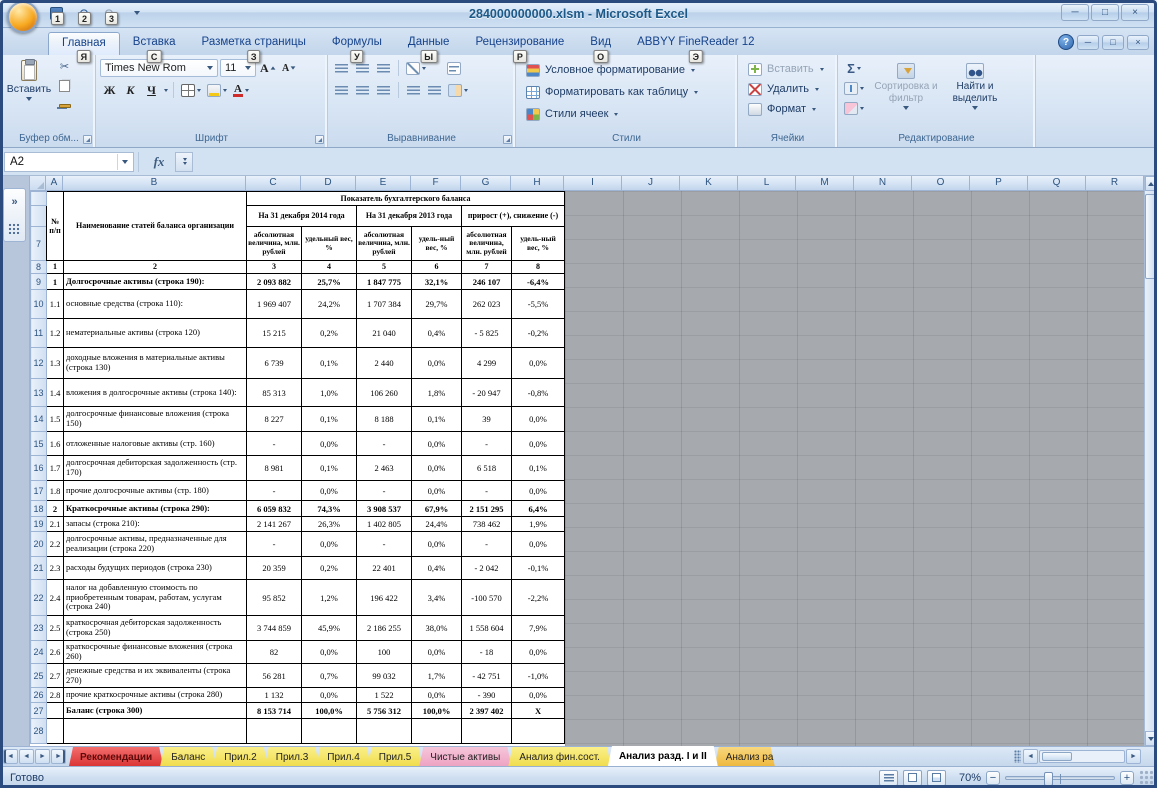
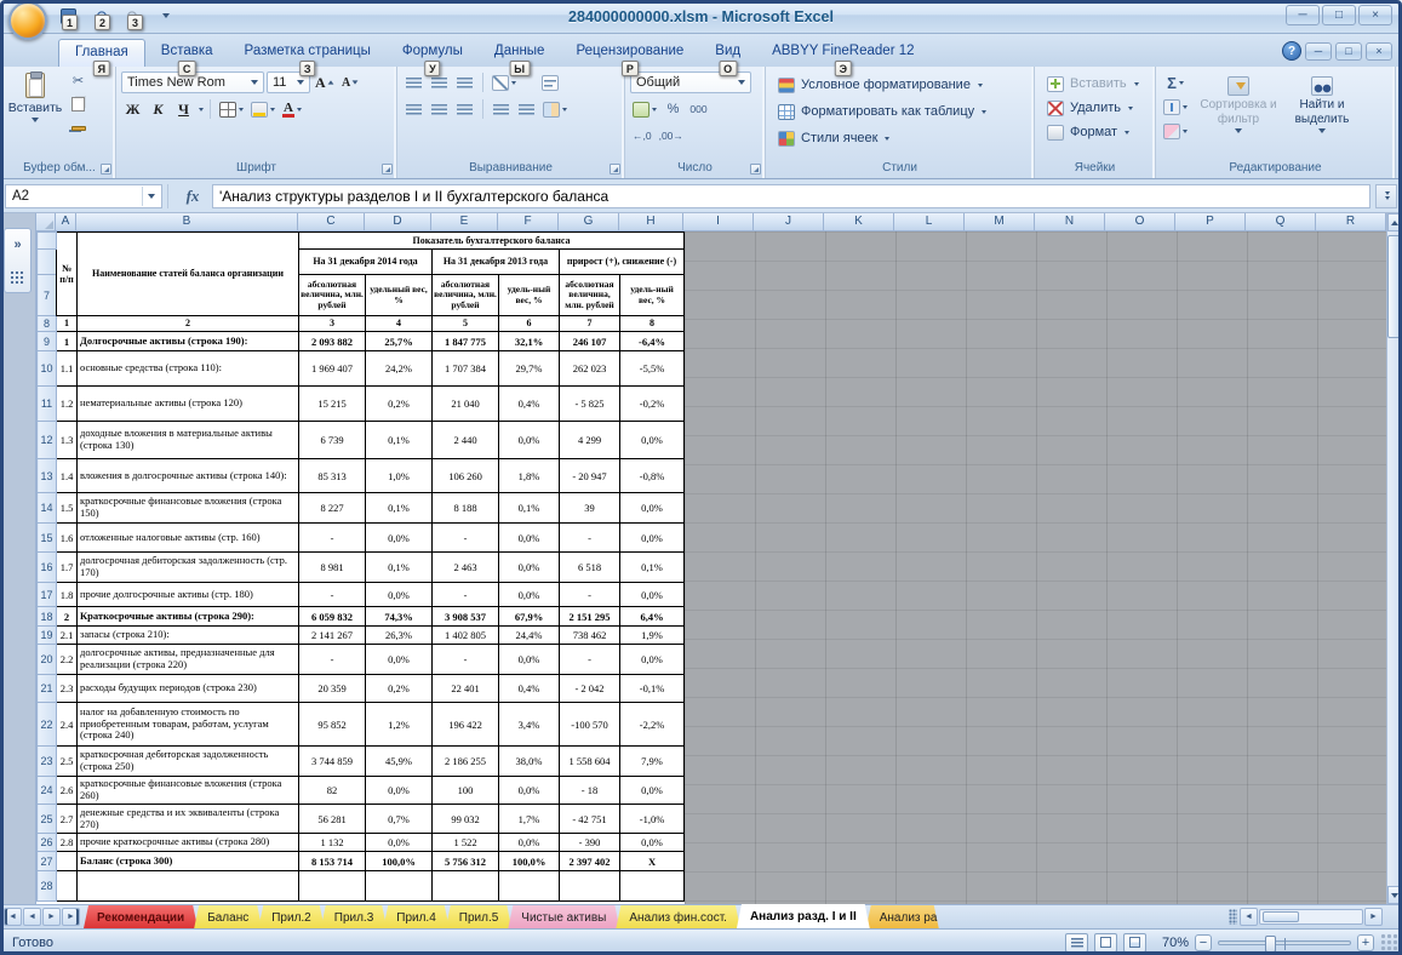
  1
  2
  3
  284000000000.xlsm - Microsoft Excel
  ─
  □
  ×
  Главная
  Я
  Вставка
  С
  Разметка страницы
  З
  Формулы
  У
  Данные
  Ы
  Рецензирование
  Р
  Вид
  О
  ABBYY FineReader 12
  Э
  ?
  ─
  □
  ×
  Вставить
  ✂
  Буфер обм...
  Times New Rom
  11
  А
  А
  Ж
  К
  Ч
  А
  Шрифт
  Выравнивание
+ Общий
+ %
+ 000
+ ←,0
+ ,00→
+ Число
  Условное форматирование
  Форматировать как таблицу
  Стили ячеек
  Стили
  Вставить
  Удалить
  Формат
  Ячейки
  Σ
  Сортировка и фильтр
  Найти и выделить
  Редактирование
  A2
  fx
+ 'Анализ структуры разделов I и II бухгалтерского баланса
  »
  A
  B
  C
  D
  E
  F
  G
  H
  I
  J
  K
  L
  M
  N
  O
  P
  Q
  R
  	№ п/п	Наименование статей баланса организации	Показатель бухгалтерского баланса
  	На 31 декабря 2014 года	На 31 декабря 2013 года	прирост (+), снижение (-)
  7	абсолютная величина, млн. рублей	удельный вес, %	абсолютная величина, млн. рублей	удель-ный вес, %	абсолютная величина, млн. рублей	удель-ный вес, %
  8	1	2	3	4	5	6	7	8
  9	1	Долгосрочные активы (строка 190):	2 093 882	25,7%	1 847 775	32,1%	246 107	-6,4%
  10	1.1	основные средства (строка 110):	1 969 407	24,2%	1 707 384	29,7%	262 023	-5,5%
  11	1.2	нематериальные активы (строка 120)	15 215	0,2%	21 040	0,4%	- 5 825	-0,2%
  12	1.3	доходные вложения в материальные активы (строка 130)	6 739	0,1%	2 440	0,0%	4 299	0,0%
  13	1.4	вложения в долгосрочные активы (строка 140):	85 313	1,0%	106 260	1,8%	- 20 947	-0,8%
- 14	1.5	долгосрочные финансовые вложения (строка 150)	8 227	0,1%	8 188	0,1%	39	0,0%
+ 14	1.5	краткосрочные финансовые вложения (строка 150)	8 227	0,1%	8 188	0,1%	39	0,0%
  15	1.6	отложенные налоговые активы (стр. 160)	-	0,0%	-	0,0%	-	0,0%
  16	1.7	долгосрочная дебиторская задолженность (стр. 170)	8 981	0,1%	2 463	0,0%	6 518	0,1%
  17	1.8	прочие долгосрочные активы (стр. 180)	-	0,0%	-	0,0%	-	0,0%
  18	2	Краткосрочные активы (строка 290):	6 059 832	74,3%	3 908 537	67,9%	2 151 295	6,4%
  19	2.1	запасы (строка 210):	2 141 267	26,3%	1 402 805	24,4%	738 462	1,9%
  20	2.2	долгосрочные активы, предназначенные для реализации (строка 220)	-	0,0%	-	0,0%	-	0,0%
  21	2.3	расходы будущих периодов (строка 230)	20 359	0,2%	22 401	0,4%	- 2 042	-0,1%
  22	2.4	налог на добавленную стоимость по приобретенным товарам, работам, услугам (строка 240)	95 852	1,2%	196 422	3,4%	-100 570	-2,2%
  23	2.5	краткосрочная дебиторская задолженность (строка 250)	3 744 859	45,9%	2 186 255	38,0%	1 558 604	7,9%
  24	2.6	краткосрочные финансовые вложения (строка 260)	82	0,0%	100	0,0%	- 18	0,0%
  25	2.7	денежные средства и их эквиваленты (строка 270)	56 281	0,7%	99 032	1,7%	- 42 751	-1,0%
  26	2.8	прочие краткосрочные активы (строка 280)	1 132	0,0%	1 522	0,0%	- 390	0,0%
  27		Баланс (строка 300)	8 153 714	100,0%	5 756 312	100,0%	2 397 402	X
  28
  Рекомендации
  Баланс
  Прил.2
  Прил.3
  Прил.4
  Прил.5
  Чистые активы
  Анализ фин.сост.
  Анализ разд. I и II
  Анализ ра
  Готово
  70%
  −
  +
